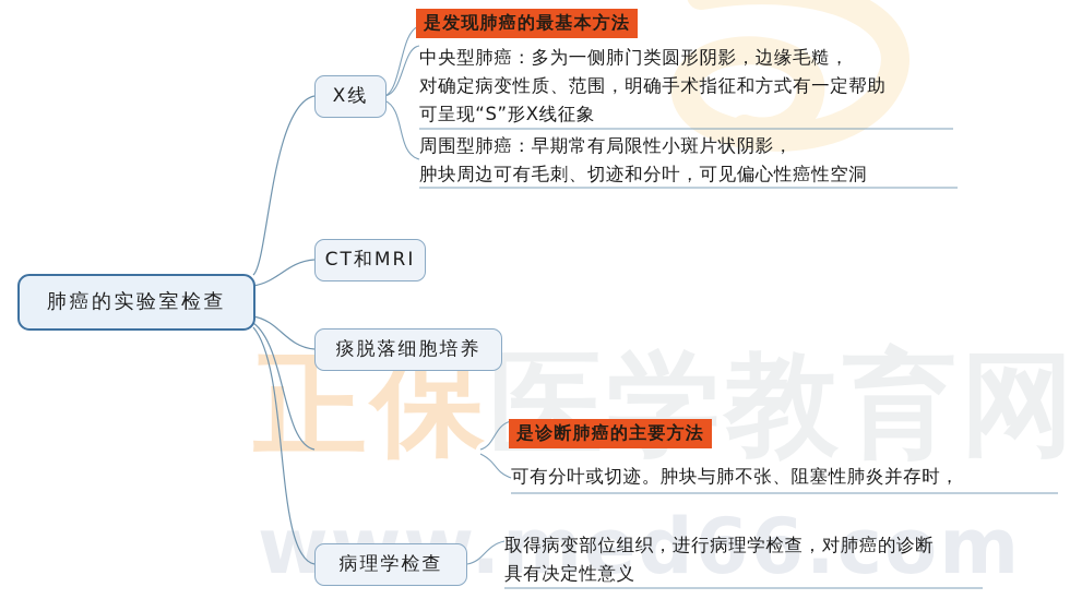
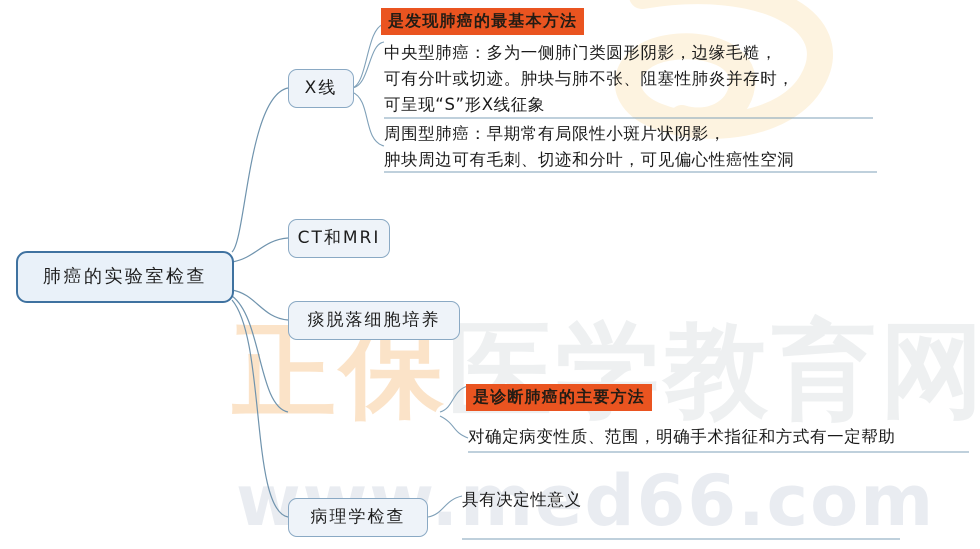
  正保医学教育网
  w.med66.com
  肺癌的实验室检查
  X线
  CT和MRI
  痰脱落细胞培养
  病理学检查
  是发现肺癌的最基本方法
  是诊断肺癌的主要方法
  中央型肺癌：多为一侧肺门类圆形阴影，边缘毛糙，
- 对确定病变性质、范围，明确手术指征和方式有一定帮助
+ 可有分叶或切迹。肿块与肺不张、阻塞性肺炎并存时，
  可呈现“S”形X线征象
  周围型肺癌：早期常有局限性小斑片状阴影，
  肿块周边可有毛刺、切迹和分叶，可见偏心性癌性空洞
- 可有分叶或切迹。肿块与肺不张、阻塞性肺炎并存时，
+ 对确定病变性质、范围，明确手术指征和方式有一定帮助
- 取得病变部位组织，进行病理学检查，对肺癌的诊断
  具有决定性意义
